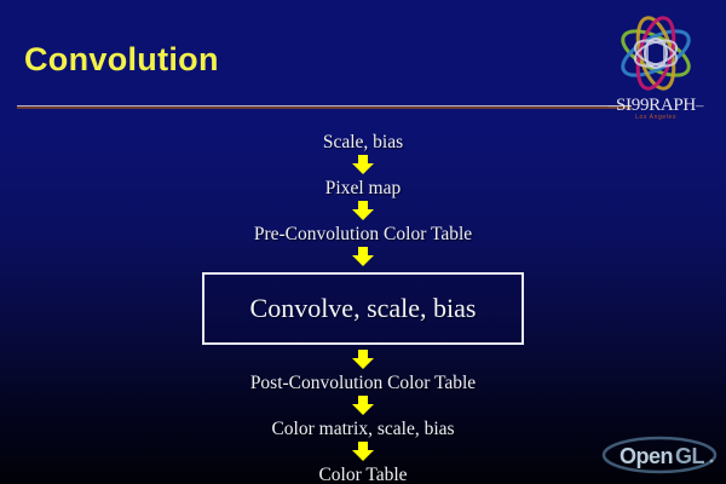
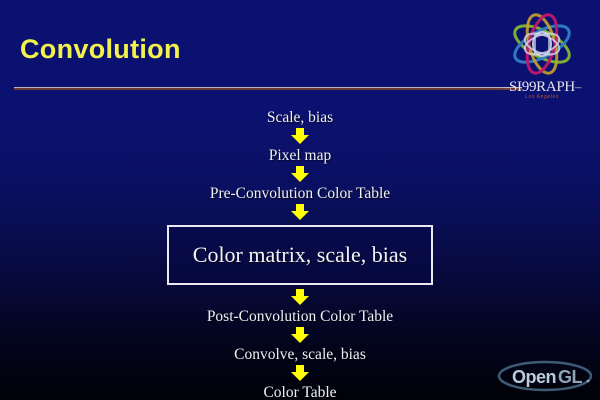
  Convolution
  –SI99RAPH–
  Scale, bias
  Pixel map
  Pre-Convolution Color Table
- Convolve, scale, bias
+ Color matrix, scale, bias
  Post-Convolution Color Table
- Color matrix, scale, bias
+ Convolve, scale, bias
  Color Table
  Open
  GL
